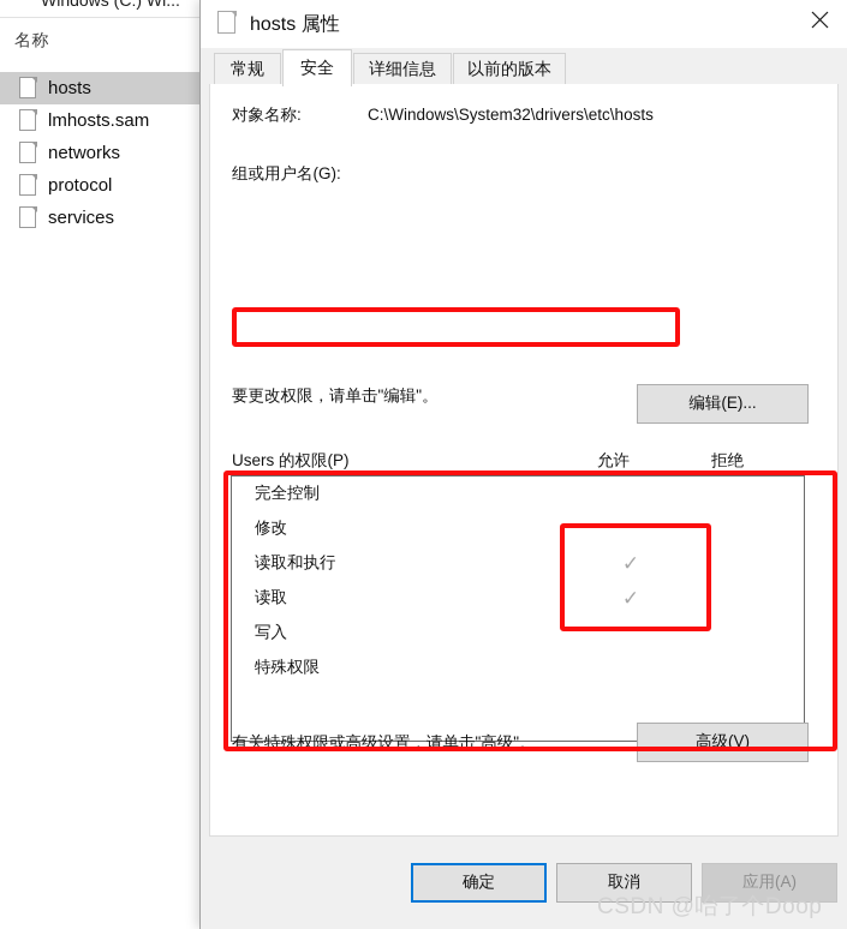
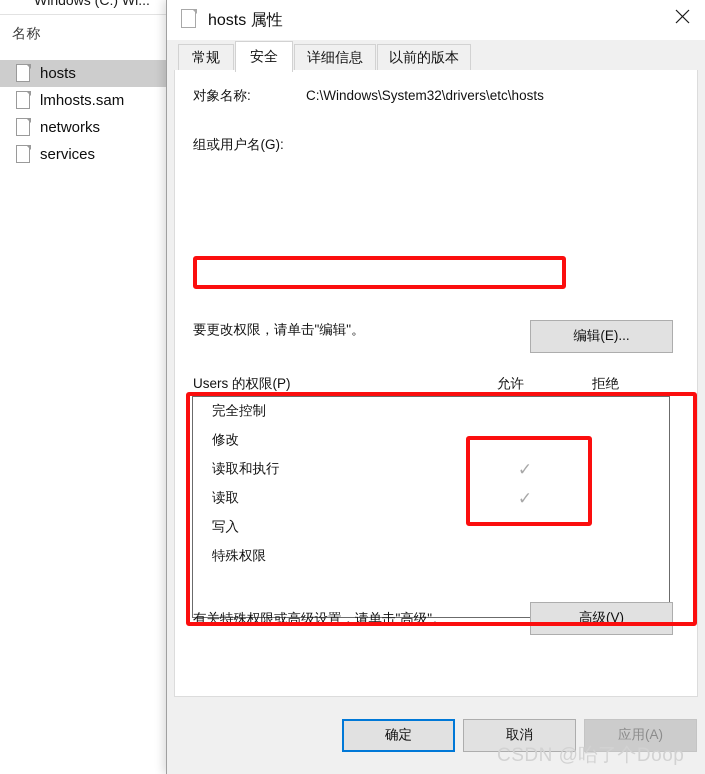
  Windows (C:) Wi...
  名称
  hosts
  lmhosts.sam
  networks
- protocol
  services
  hosts 属性
  常规
  安全
  详细信息
  以前的版本
  对象名称:
  C:\Windows\System32\drivers\etc\hosts
  组或用户名(G):
  要更改权限，请单击"编辑"。
  编辑(E)...
  Users 的权限(P)
  允许
  拒绝
  完全控制
  修改
  读取和执行
  ✓
  读取
  ✓
  写入
  特殊权限
  有关特殊权限或高级设置，请单击"高级"。
  高级(V)
  确定
  取消
  应用(A)
  CSDN @咍了个Doop
